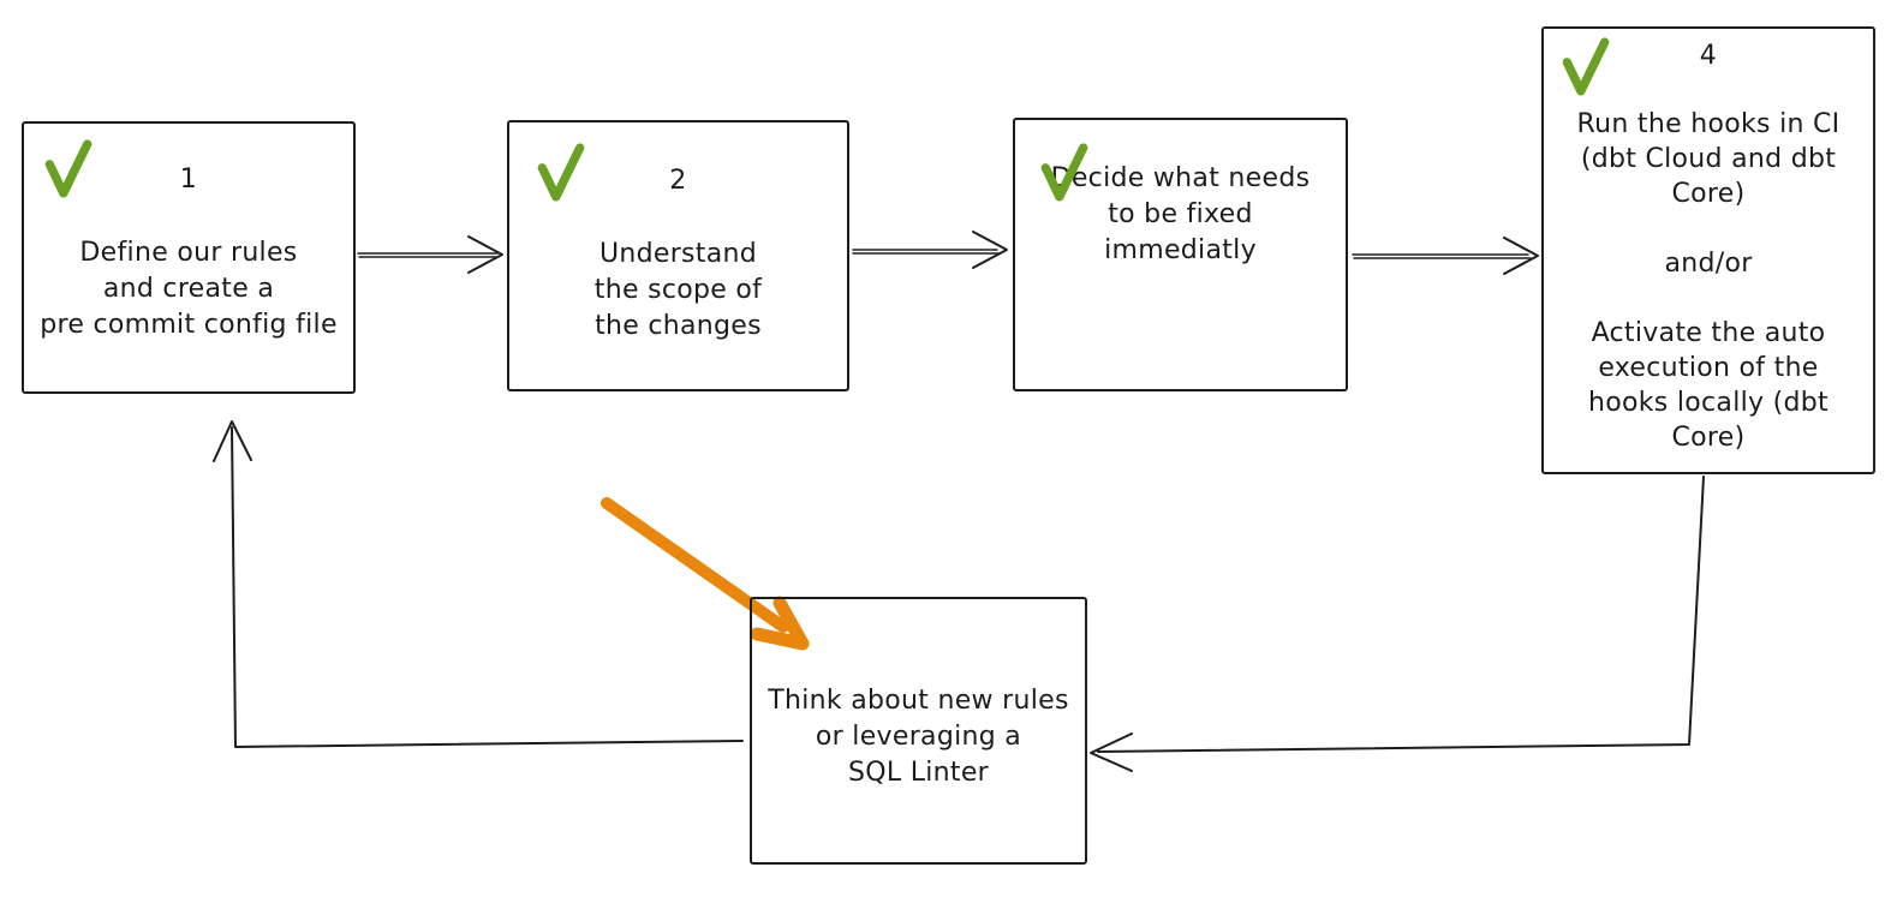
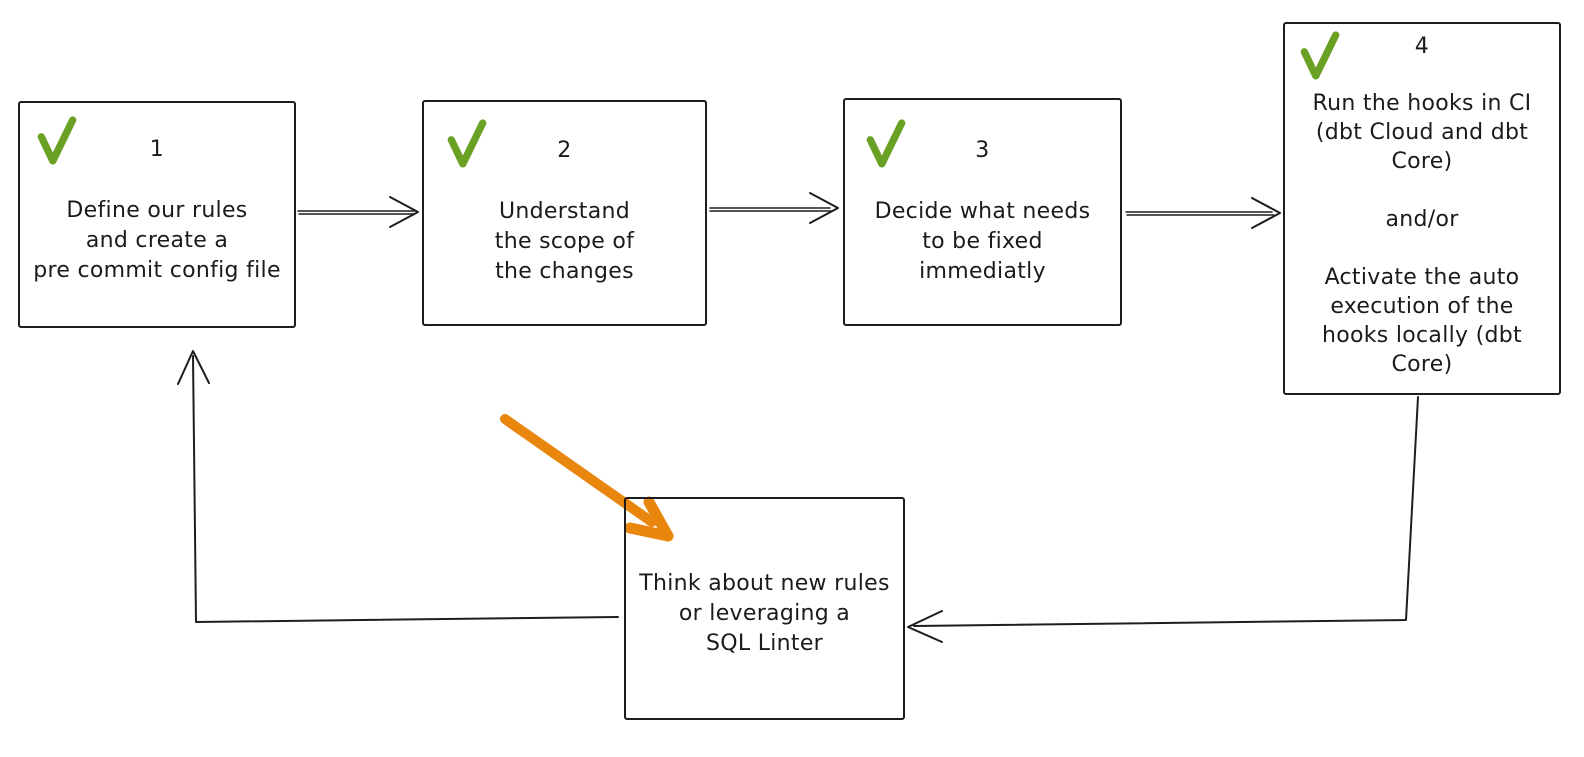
  1
  Define our rules
  and create a
  pre commit config file
  2
  Understand
  the scope of
  the changes
+ 3
  Decide what needs
  to be fixed
  immediatly
  4
  Run the hooks in CI
  (dbt Cloud and dbt
  Core)
  and/or
  Activate the auto
  execution of the
  hooks locally (dbt
  Core)
  Think about new rules
  or leveraging a
  SQL Linter
